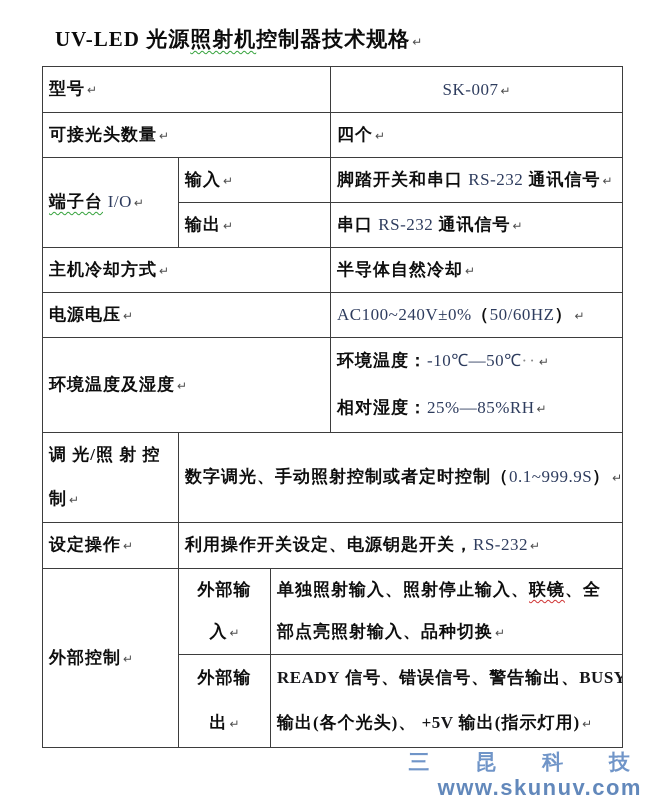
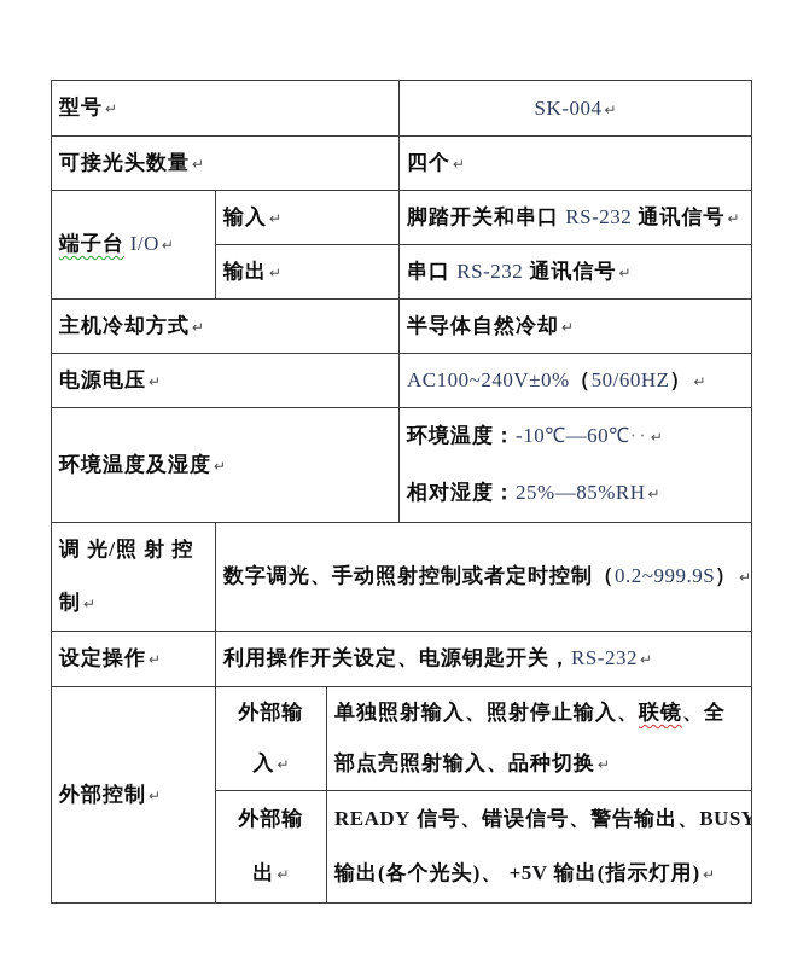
- UV-LED 光源照射机控制器技术规格 ↵
- 型号 ↵	SK-007 ↵
+ 型号 ↵	SK-004 ↵
  可接光头数量 ↵	四个 ↵
  端子台 I/O ↵	输入 ↵	脚踏开关和串口 RS-232 通讯信号 ↵
  输出 ↵	串口 RS-232 通讯信号 ↵
  主机冷却方式 ↵	半导体自然冷却 ↵
  电源电压 ↵	AC100~240V±0%（50/60HZ） ↵
- 环境温度及湿度 ↵	环境温度：-10℃—50℃·· ↵ 相对湿度：25%—85%RH ↵
+ 环境温度及湿度 ↵	环境温度：-10℃—60℃·· ↵ 相对湿度：25%—85%RH ↵
- 调 光/照 射 控 制 ↵	数字调光、手动照射控制或者定时控制（0.1~999.9S） ↵
+ 调 光/照 射 控 制 ↵	数字调光、手动照射控制或者定时控制（0.2~999.9S） ↵
  设定操作 ↵	利用操作开关设定、电源钥匙开关，RS-232 ↵
  外部控制 ↵	外部输 入 ↵	单独照射输入、照射停止输入、联镜、全 部点亮照射输入、品种切换 ↵
  外部输 出 ↵	READY 信号、错误信号、警告输出、BUSY 输出(各个光头)、 +5V 输出(指示灯用) ↵
- 三 昆 科 技
- www.skunuv.com
